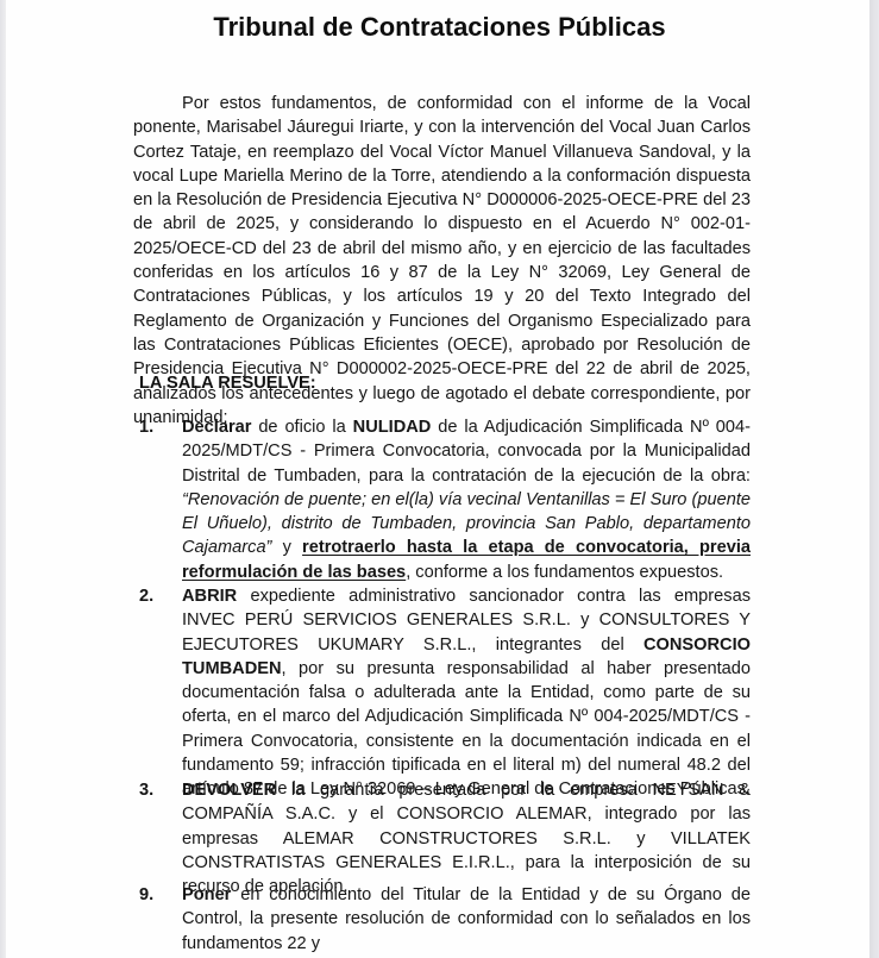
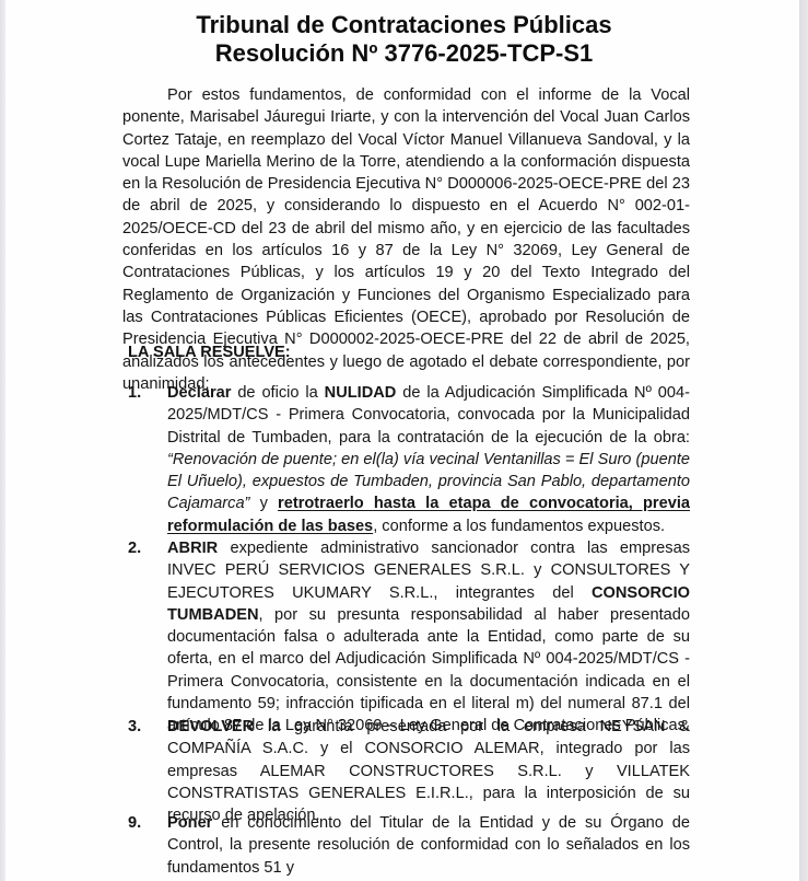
  Tribunal de Contrataciones Públicas
+ Resolución Nº 3776-2025-TCP-S1
  Por estos fundamentos, de conformidad con el informe de la Vocal ponente, Marisabel Jáuregui Iriarte, y con la intervención del Vocal Juan Carlos Cortez Tataje, en reemplazo del Vocal Víctor Manuel Villanueva Sandoval, y la vocal Lupe Mariella Merino de la Torre, atendiendo a la conformación dispuesta en la Resolución de Presidencia Ejecutiva N° D000006-2025-OECE-PRE del 23 de abril de 2025, y considerando lo dispuesto en el Acuerdo N° 002-01-2025/OECE-CD del 23 de abril del mismo año, y en ejercicio de las facultades conferidas en los artículos 16 y 87 de la Ley N° 32069, Ley General de Contrataciones Públicas, y los artículos 19 y 20 del Texto Integrado del Reglamento de Organización y Funciones del Organismo Especializado para las Contrataciones Públicas Eficientes (OECE), aprobado por Resolución de Presidencia Ejecutiva N° D000002-2025-OECE-PRE del 22 de abril de 2025, analizados los antecedentes y luego de agotado el debate correspondiente, por unanimidad;
  LA SALA RESUELVE:
  1.
- Declarar de oficio la NULIDAD de la Adjudicación Simplificada Nº 004-2025/MDT/CS - Primera Convocatoria, convocada por la Municipalidad Distrital de Tumbaden, para la contratación de la ejecución de la obra: “Renovación de puente; en el(la) vía vecinal Ventanillas = El Suro (puente El Uñuelo), distrito de Tumbaden, provincia San Pablo, departamento Cajamarca” y retrotraerlo hasta la etapa de convocatoria, previa reformulación de las bases, conforme a los fundamentos expuestos.
+ Declarar de oficio la NULIDAD de la Adjudicación Simplificada Nº 004-2025/MDT/CS - Primera Convocatoria, convocada por la Municipalidad Distrital de Tumbaden, para la contratación de la ejecución de la obra: “Renovación de puente; en el(la) vía vecinal Ventanillas = El Suro (puente El Uñuelo), expuestos de Tumbaden, provincia San Pablo, departamento Cajamarca” y retrotraerlo hasta la etapa de convocatoria, previa reformulación de las bases, conforme a los fundamentos expuestos.
  2.
- ABRIR expediente administrativo sancionador contra las empresas INVEC PERÚ SERVICIOS GENERALES S.R.L. y CONSULTORES Y EJECUTORES UKUMARY S.R.L., integrantes del CONSORCIO TUMBADEN, por su presunta responsabilidad al haber presentado documentación falsa o adulterada ante la Entidad, como parte de su oferta, en el marco del Adjudicación Simplificada Nº 004-2025/MDT/CS - Primera Convocatoria, consistente en la documentación indicada en el fundamento 59; infracción tipificada en el literal m) del numeral 48.2 del artículo 87 de la Ley N° 32069 – Ley General de Contrataciones Públicas.
+ ABRIR expediente administrativo sancionador contra las empresas INVEC PERÚ SERVICIOS GENERALES S.R.L. y CONSULTORES Y EJECUTORES UKUMARY S.R.L., integrantes del CONSORCIO TUMBADEN, por su presunta responsabilidad al haber presentado documentación falsa o adulterada ante la Entidad, como parte de su oferta, en el marco del Adjudicación Simplificada Nº 004-2025/MDT/CS - Primera Convocatoria, consistente en la documentación indicada en el fundamento 59; infracción tipificada en el literal m) del numeral 87.1 del artículo 87 de la Ley N° 32069 – Ley General de Contrataciones Públicas.
  3.
  DEVOLVER la garantía presentada por la empresa NEYSAN & COMPAÑÍA S.A.C. y el CONSORCIO ALEMAR, integrado por las empresas ALEMAR CONSTRUCTORES S.R.L. y VILLATEK CONSTRATISTAS GENERALES E.I.R.L., para la interposición de su recurso de apelación.
  9.
- Poner en conocimiento del Titular de la Entidad y de su Órgano de Control, la presente resolución de conformidad con lo señalados en los fundamentos 22 y
+ Poner en conocimiento del Titular de la Entidad y de su Órgano de Control, la presente resolución de conformidad con lo señalados en los fundamentos 51 y
